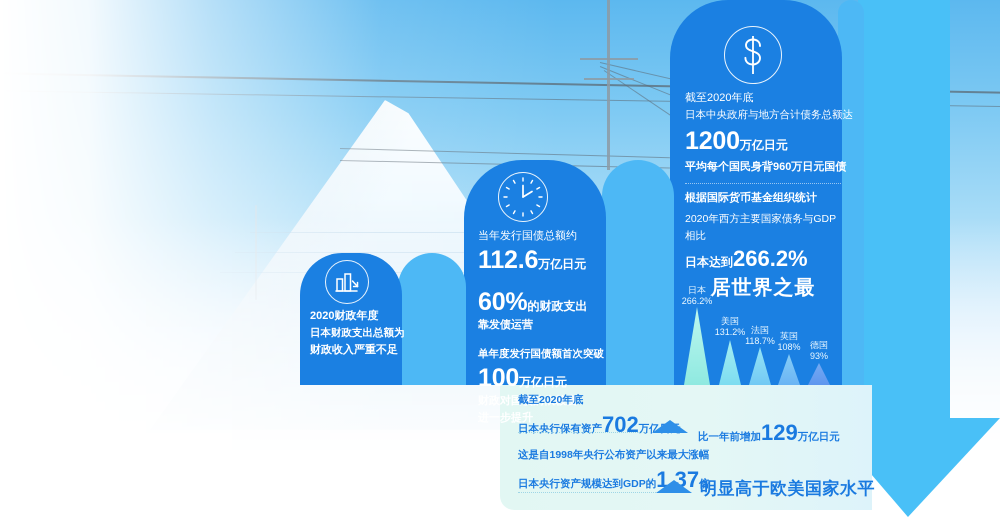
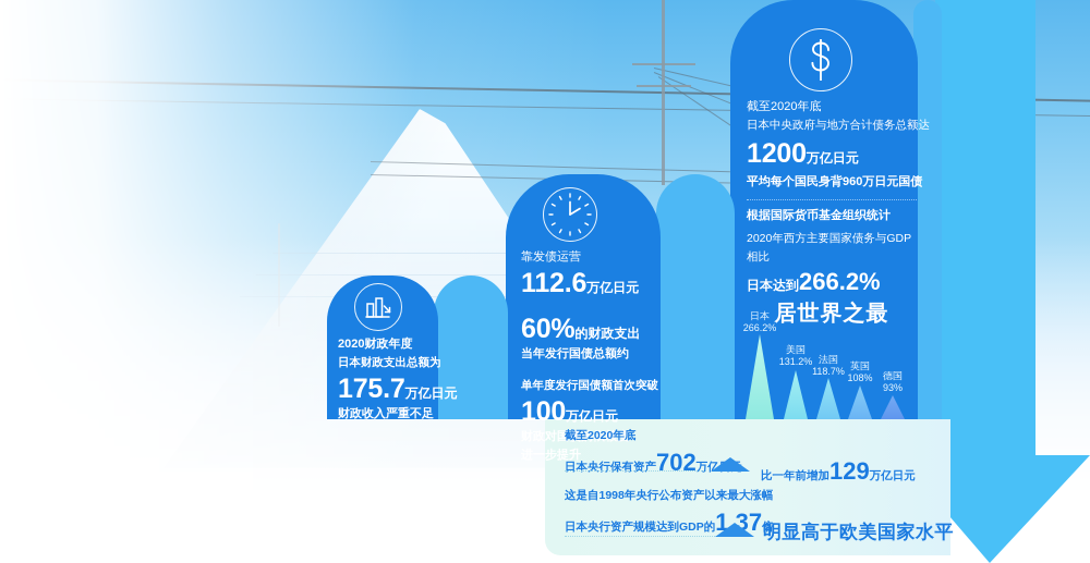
  截至2020年底
  日本中央政府与地方合计债务总额达
  1200万亿日元
  平均每个国民身背960万日元国债
  根据国际货币基金组织统计
  2020年西方主要国家债务与GDP
  相比
  日本达到266.2%
  居世界之最
  日本
  266.2%
  美国
  131.2%
  法国
  118.7%
  英国
  108%
  德国
  93%
- 当年发行国债总额约
+ 靠发债运营
  112.6万亿日元
  60%的财政支出
- 靠发债运营
+ 当年发行国债总额约
  单年度发行国债额首次突破
  100万亿日元
  财政对国债的依赖度
  进一步提升
  2020财政年度
  日本财政支出总额为
+ 175.7万亿日元
  财政收入严重不足
  截至2020年底
  日本央行保有资产702万亿日元
  比一年前增加129万亿日元
  这是自1998年央行公布资产以来最大涨幅
  日本央行资产规模达到GDP的1.37倍
  明显高于欧美国家水平
